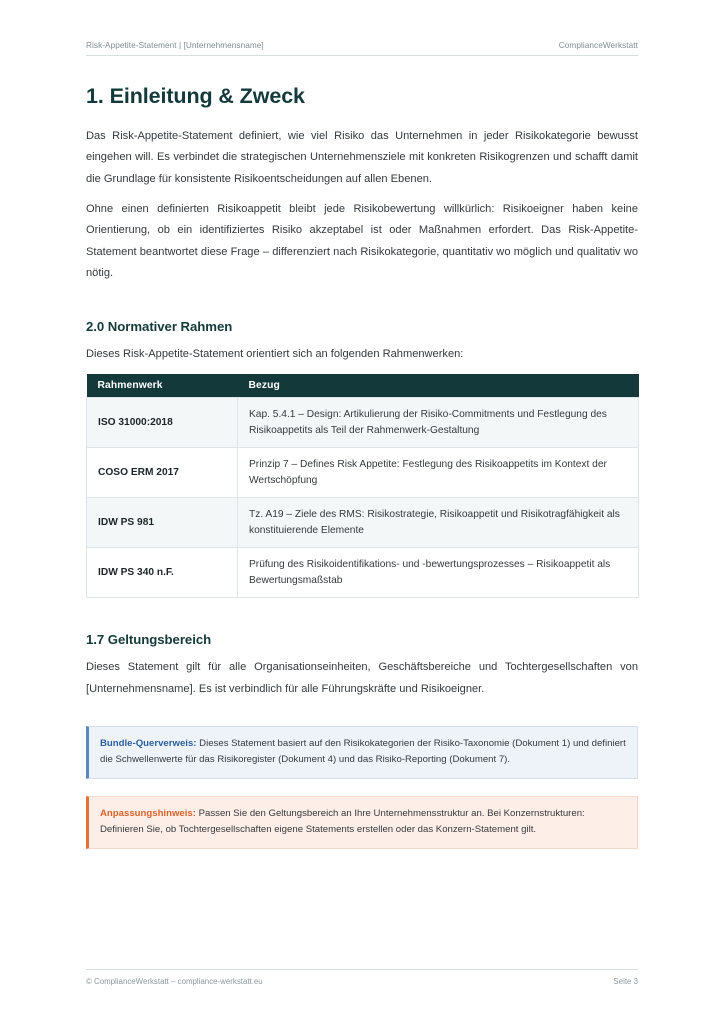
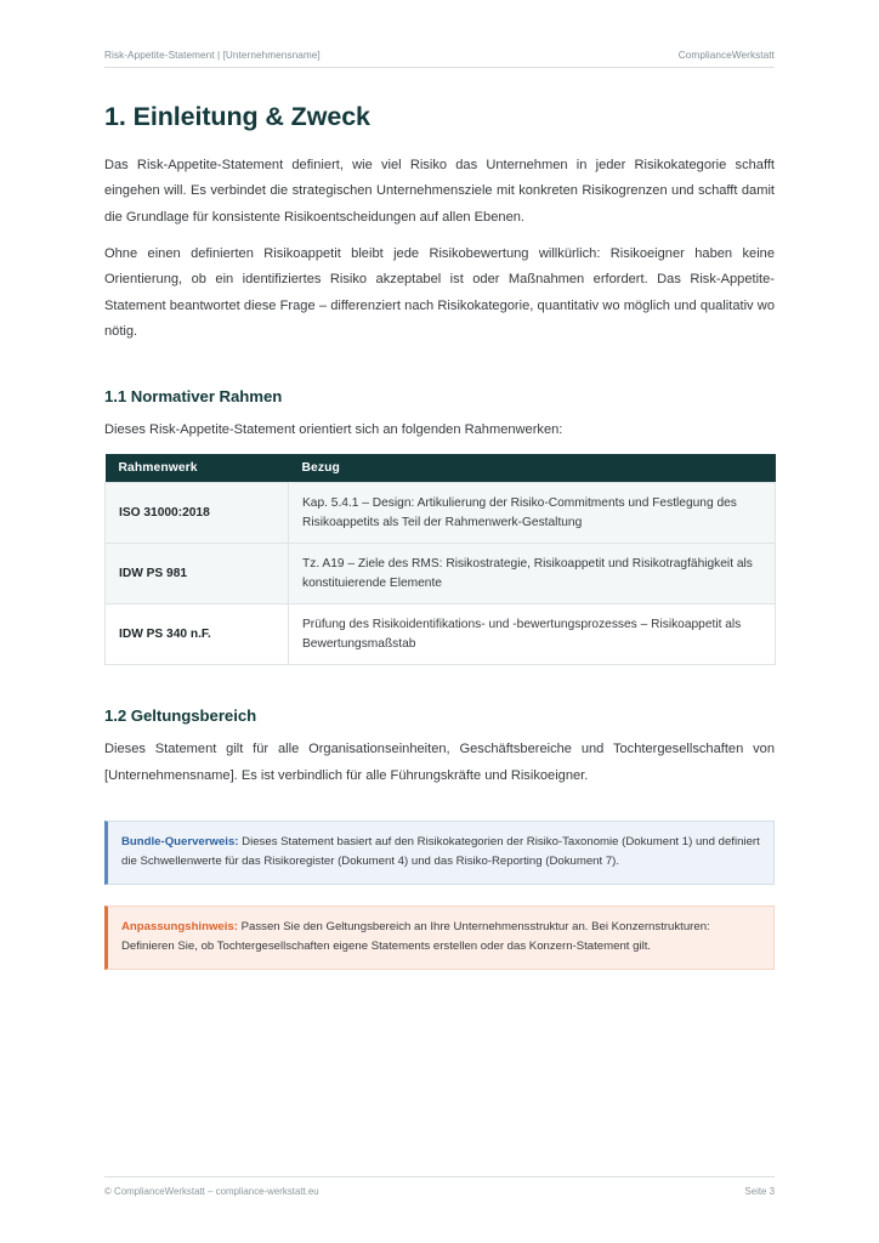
  Risk-Appetite-Statement | [Unternehmensname]
  ComplianceWerkstatt
  1. Einleitung & Zweck
- Das Risk-Appetite-Statement definiert, wie viel Risiko das Unternehmen in jeder Risikokategorie bewusst eingehen will. Es verbindet die strategischen Unternehmensziele mit konkreten Risikogrenzen und schafft damit die Grundlage für konsistente Risikoentscheidungen auf allen Ebenen.
+ Das Risk-Appetite-Statement definiert, wie viel Risiko das Unternehmen in jeder Risikokategorie schafft eingehen will. Es verbindet die strategischen Unternehmensziele mit konkreten Risikogrenzen und schafft damit die Grundlage für konsistente Risikoentscheidungen auf allen Ebenen.
  Ohne einen definierten Risikoappetit bleibt jede Risikobewertung willkürlich: Risikoeigner haben keine Orientierung, ob ein identifiziertes Risiko akzeptabel ist oder Maßnahmen erfordert. Das Risk-Appetite-Statement beantwortet diese Frage – differenziert nach Risikokategorie, quantitativ wo möglich und qualitativ wo nötig.
- 2.0 Normativer Rahmen
+ 1.1 Normativer Rahmen
  Dieses Risk-Appetite-Statement orientiert sich an folgenden Rahmenwerken:
  Rahmenwerk	Bezug
  ISO 31000:2018	Kap. 5.4.1 – Design: Artikulierung der Risiko-Commitments und Festlegung des Risikoappetits als Teil der Rahmenwerk-Gestaltung
- COSO ERM 2017	Prinzip 7 – Defines Risk Appetite: Festlegung des Risikoappetits im Kontext der Wertschöpfung
  IDW PS 981	Tz. A19 – Ziele des RMS: Risikostrategie, Risikoappetit und Risikotragfähigkeit als konstituierende Elemente
  IDW PS 340 n.F.	Prüfung des Risikoidentifikations- und -bewertungsprozesses – Risikoappetit als Bewertungsmaßstab
- 1.7 Geltungsbereich
+ 1.2 Geltungsbereich
  Dieses Statement gilt für alle Organisationseinheiten, Geschäftsbereiche und Tochtergesellschaften von [Unternehmensname]. Es ist verbindlich für alle Führungskräfte und Risikoeigner.
  Bundle-Querverweis: Dieses Statement basiert auf den Risikokategorien der Risiko-Taxonomie (Dokument 1) und definiert die Schwellenwerte für das Risikoregister (Dokument 4) und das Risiko-Reporting (Dokument 7).
  Anpassungshinweis: Passen Sie den Geltungsbereich an Ihre Unternehmensstruktur an. Bei Konzernstrukturen: Definieren Sie, ob Tochtergesellschaften eigene Statements erstellen oder das Konzern-Statement gilt.
  © ComplianceWerkstatt – compliance-werkstatt.eu
  Seite 3
